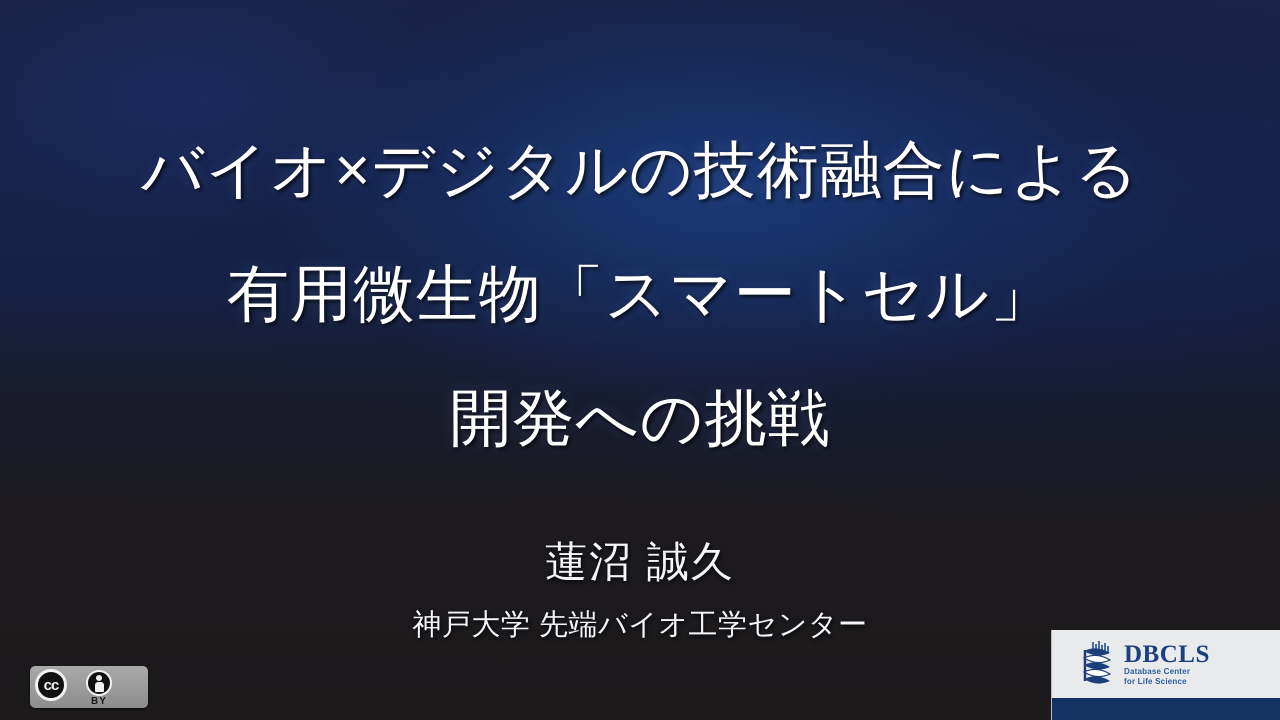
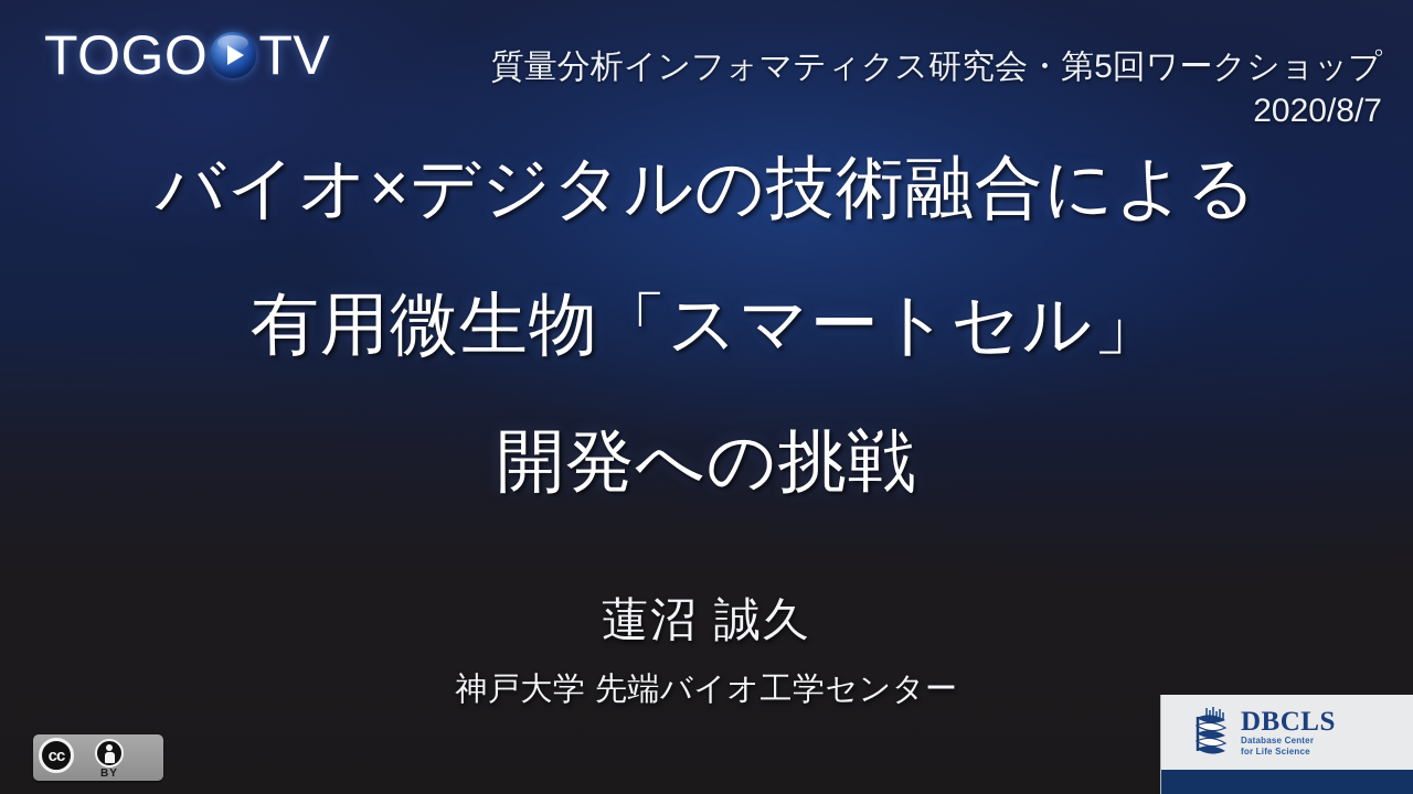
+ TOGO
+ TV
+ 質量分析インフォマティクス研究会・第5回ワークショップ
+ 2020/8/7
  バイオ×デジタルの技術融合による
  有用微生物「スマートセル」
  開発への挑戦
  蓮沼 誠久
  神戸大学 先端バイオ工学センター
  cc
  BY
  DBCLS
  Database Center
  for Life Science
